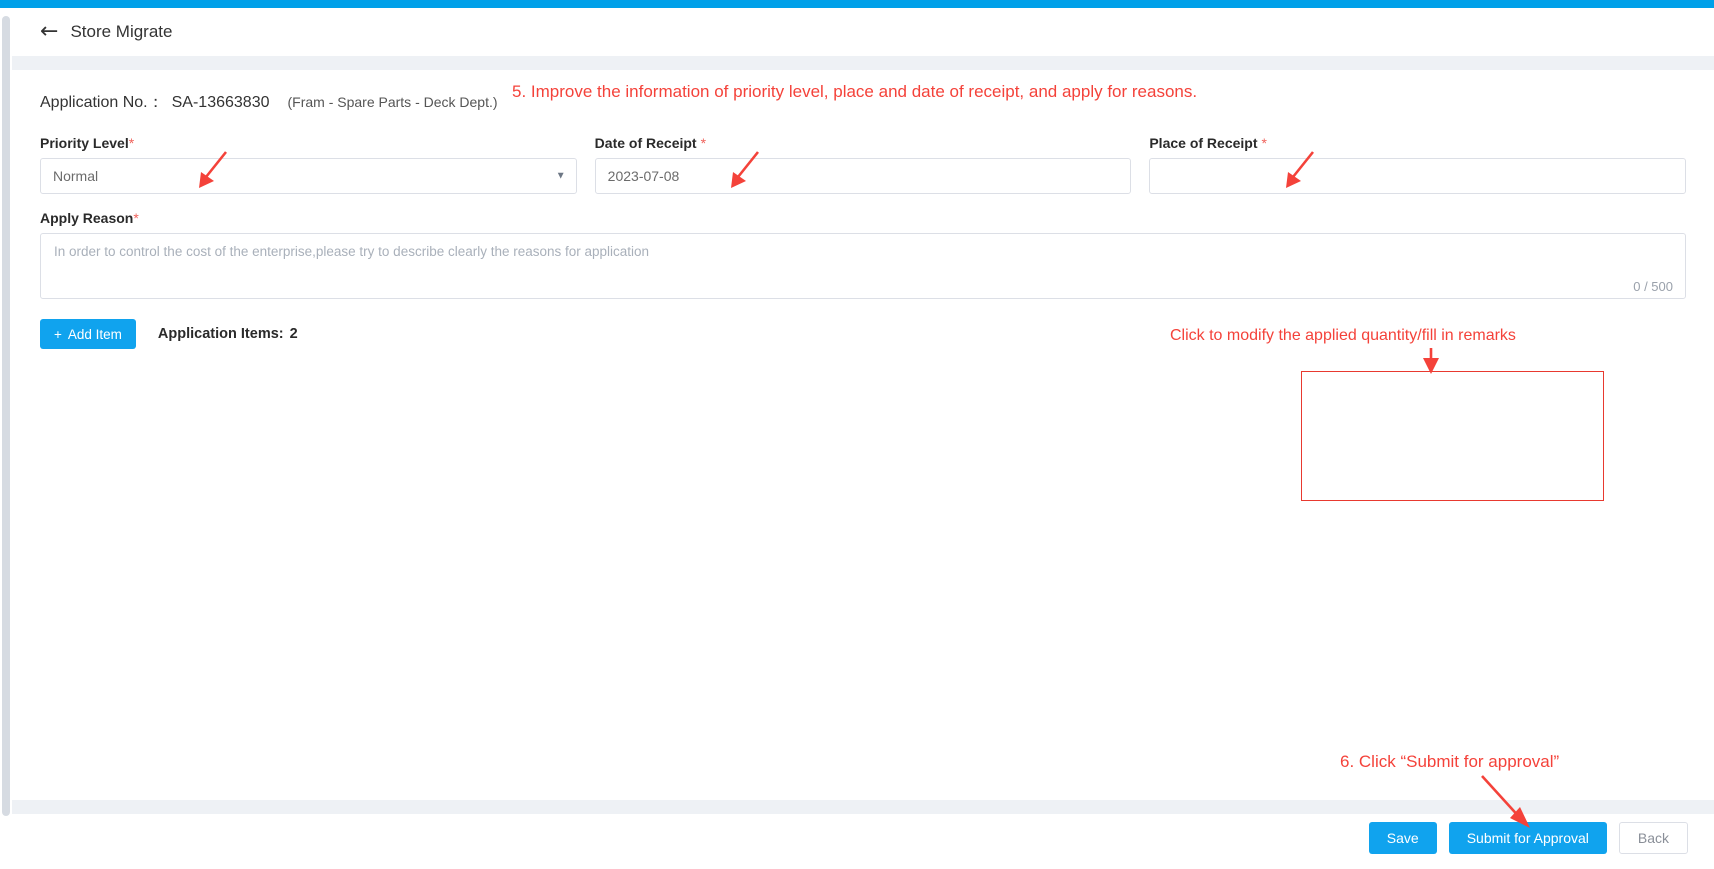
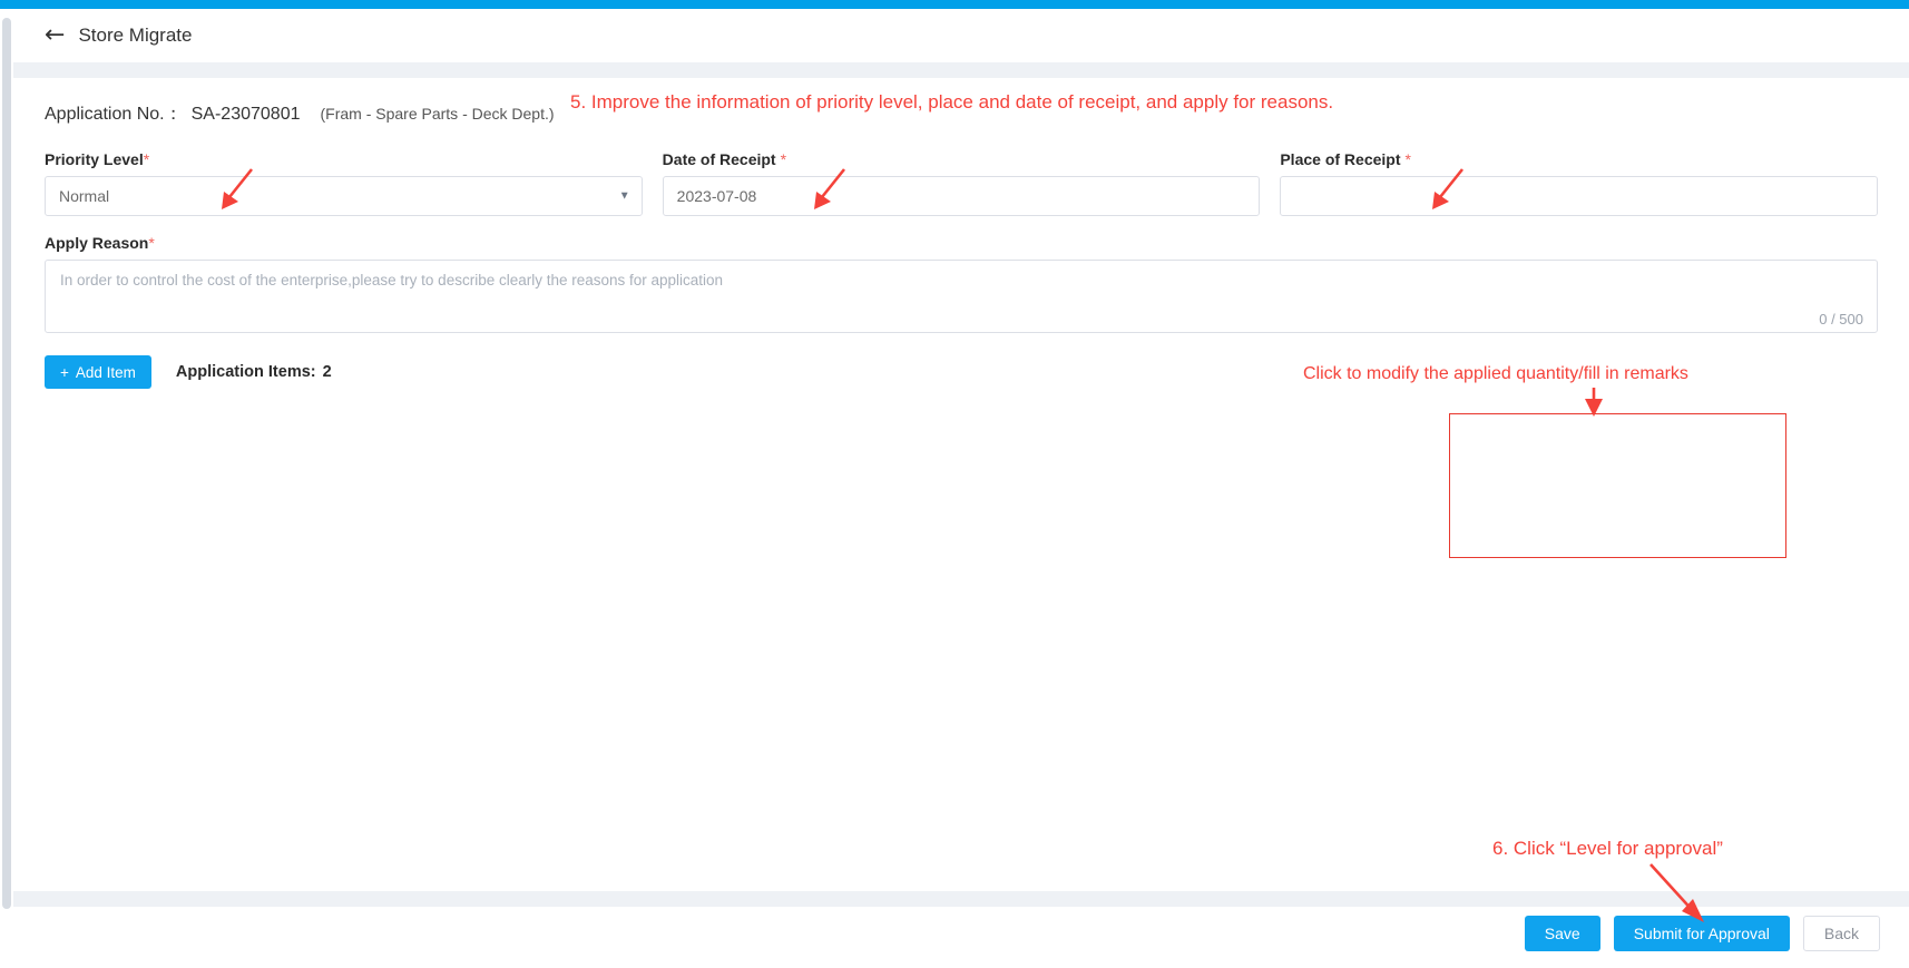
  ←
  Store Migrate
  Application No.：
- SA-13663830
+ SA-23070801
  (Fram - Spare Parts - Deck Dept.)
  Priority Level*
  Normal
  ▼
  Date of Receipt *
  2023-07-08
  Place of Receipt *
  Apply Reason*
  In order to control the cost of the enterprise,please try to describe clearly the reasons for application
  0 / 500
  +
  Add Item
  Application Items: 2
  5. Improve the information of priority level, place and date of receipt, and apply for reasons.
  Click to modify the applied quantity/fill in remarks
- 6. Click “Submit for approval”
+ 6. Click “Level for approval”
  Save
  Submit for Approval
  Back
